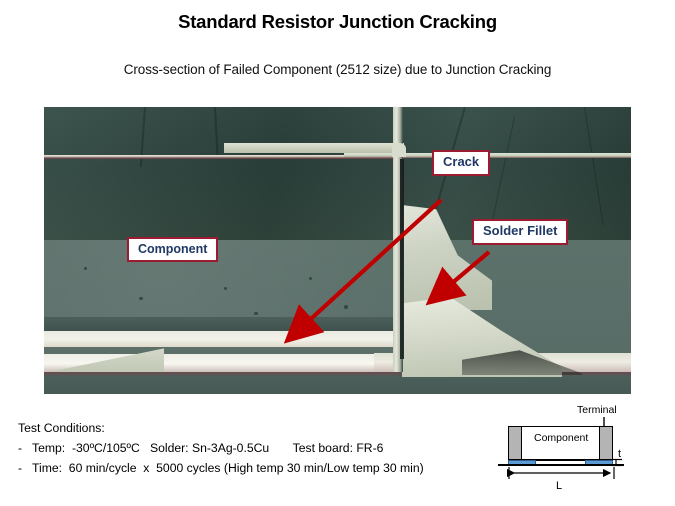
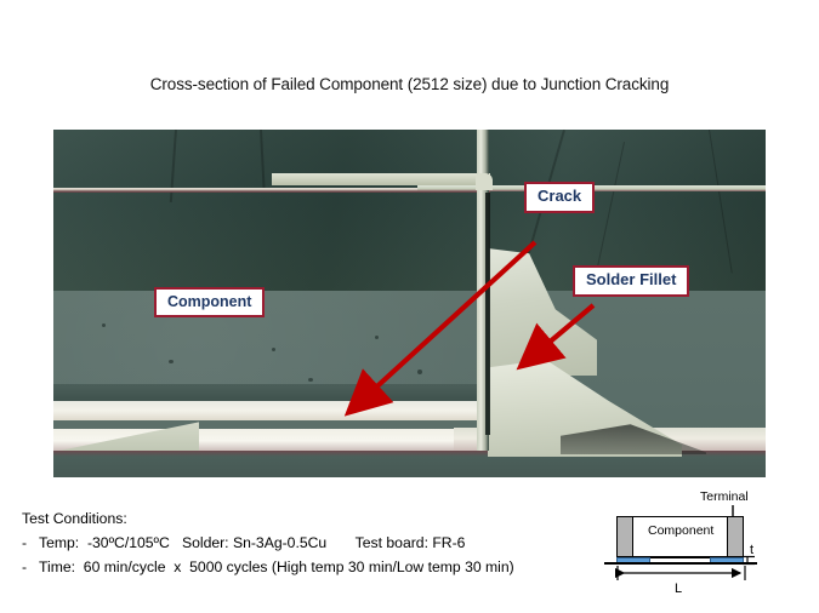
- Standard Resistor Junction Cracking
  Cross-section of Failed Component (2512 size) due to Junction Cracking
  Component
  Crack
  Solder Fillet
  Test Conditions:
  - Temp: -30ºC/105ºC Solder: Sn-3Ag-0.5Cu Test board: FR-6
  - Time: 60 min/cycle x 5000 cycles (High temp 30 min/Low temp 30 min)
  Terminal
  Component
  t
  L
